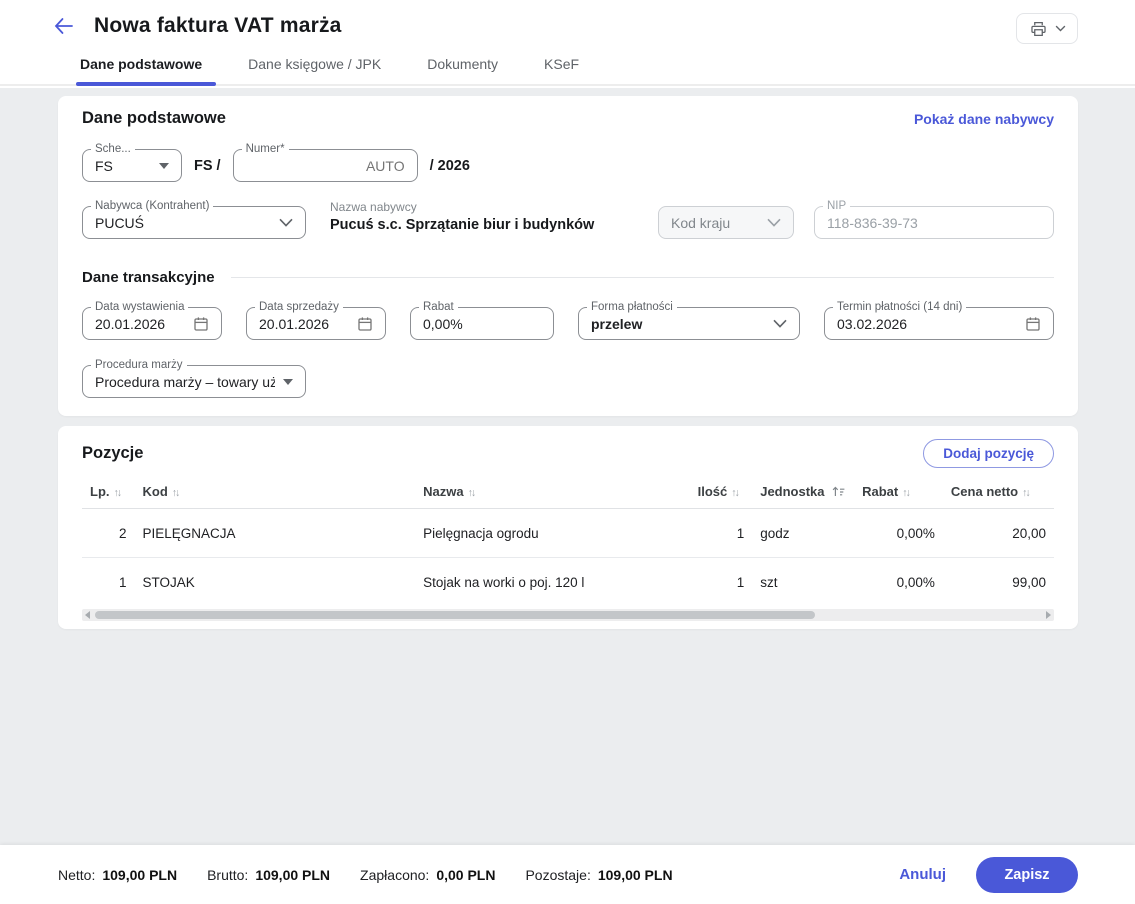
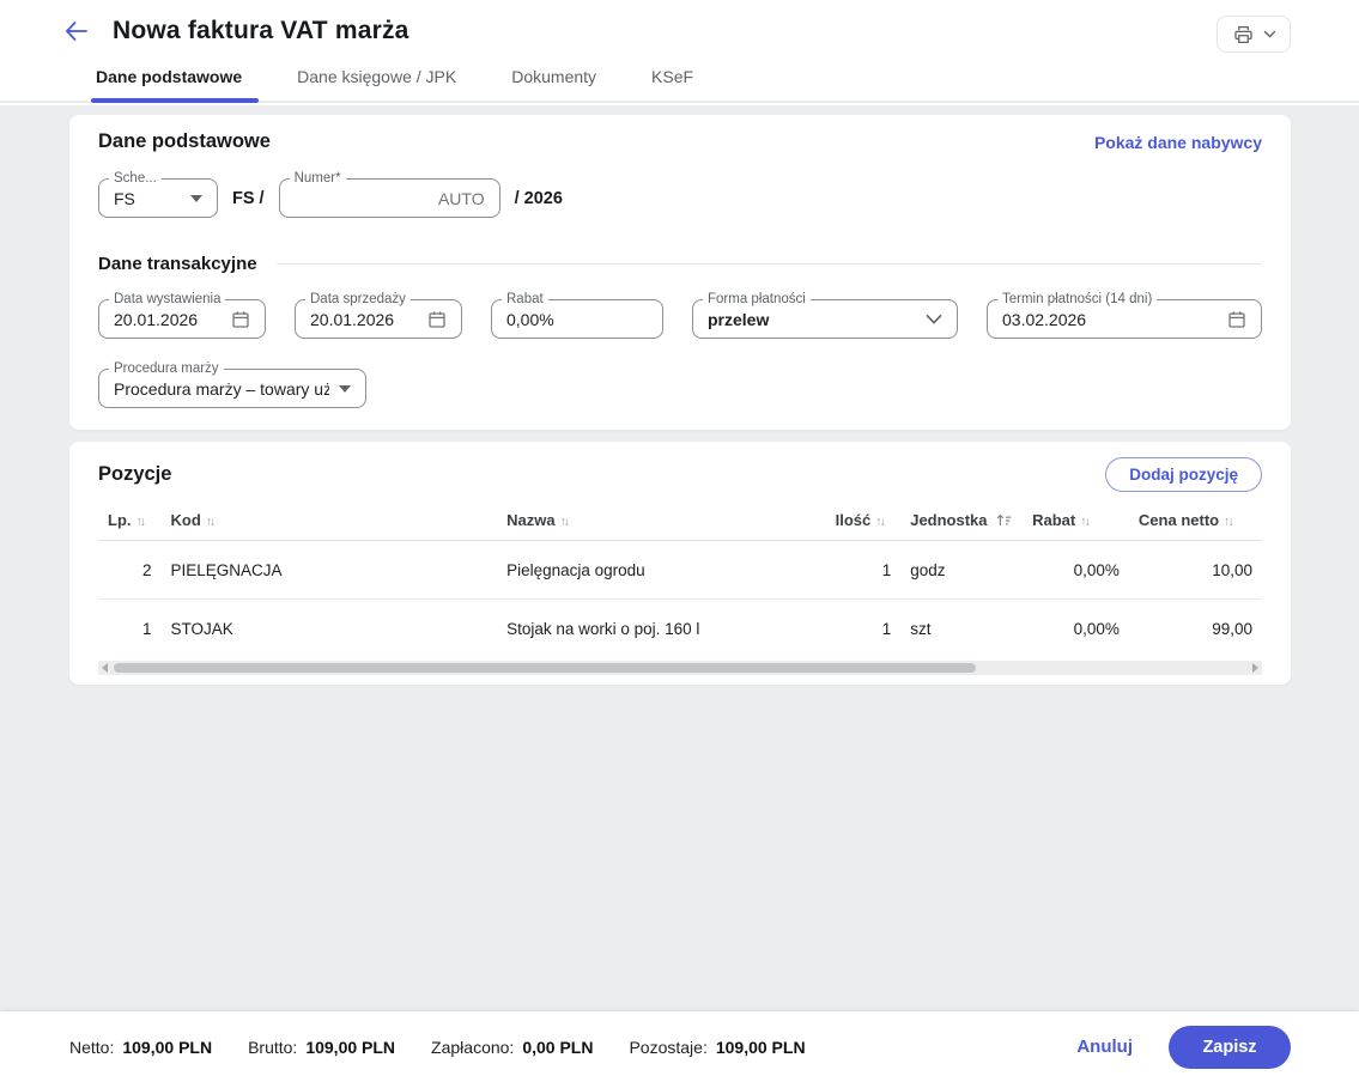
  Nowa faktura VAT marża
  Dane podstawowe
  Dane księgowe / JPK
  Dokumenty
  KSeF
  Dane podstawowe
  Pokaż dane nabywcy
  Sche...
  FS
  FS /
  Numer*
  AUTO
  / 2026
- Nabywca (Kontrahent)
- PUCUŚ
- Nazwa nabywcy
- Pucuś s.c. Sprzątanie biur i budynków
- Kod kraju
- NIP
- 118-836-39-73
  Dane transakcyjne
  Data wystawienia
  20.01.2026
  Data sprzedaży
  20.01.2026
  Rabat
  0,00%
  Forma płatności
  przelew
  Termin płatności (14 dni)
  03.02.2026
  Procedura marży
  Procedura marży – towary uż
  Pozycje
  Dodaj pozycję
  Lp. ↑↓	Kod ↑↓	Nazwa ↑↓	Ilość ↑↓	Jednostka	Rabat ↑↓	Cena netto ↑↓
- 2	PIELĘGNACJA	Pielęgnacja ogrodu	1	godz	0,00%	20,00
+ 2	PIELĘGNACJA	Pielęgnacja ogrodu	1	godz	0,00%	10,00
- 1	STOJAK	Stojak na worki o poj. 120 l	1	szt	0,00%	99,00
+ 1	STOJAK	Stojak na worki o poj. 160 l	1	szt	0,00%	99,00
  Netto:
  109,00 PLN
  Brutto:
  109,00 PLN
  Zapłacono:
  0,00 PLN
  Pozostaje:
  109,00 PLN
  Anuluj
  Zapisz
